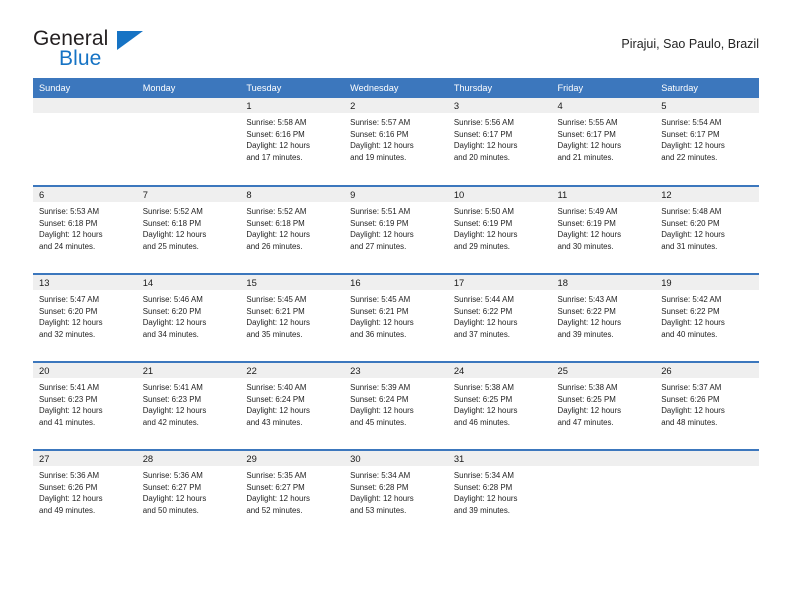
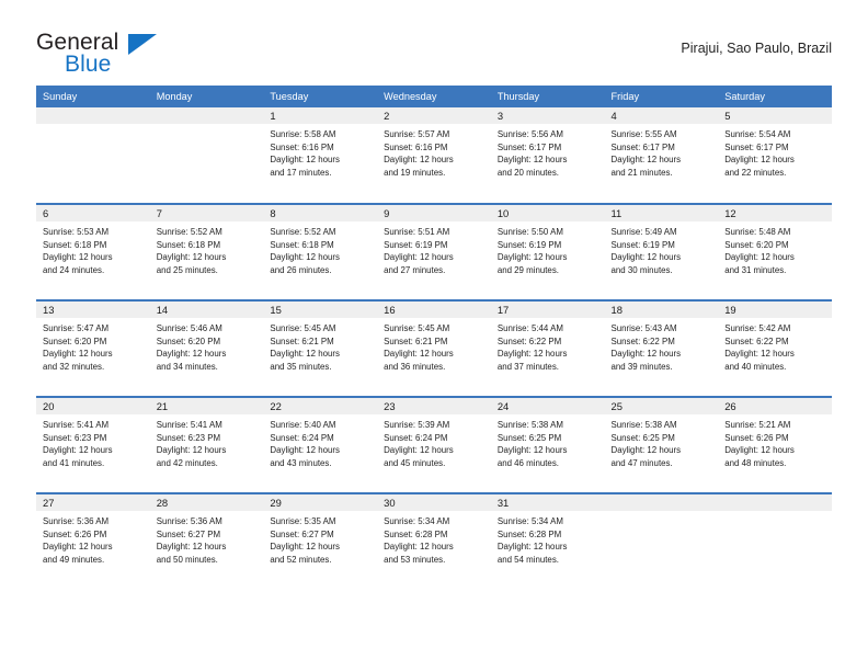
  General
  Blue
  Pirajui, Sao Paulo, Brazil
  Sunday	Monday	Tuesday	Wednesday	Thursday	Friday	Saturday
  		1Sunrise: 5:58 AMSunset: 6:16 PMDaylight: 12 hoursand 17 minutes.	2Sunrise: 5:57 AMSunset: 6:16 PMDaylight: 12 hoursand 19 minutes.	3Sunrise: 5:56 AMSunset: 6:17 PMDaylight: 12 hoursand 20 minutes.	4Sunrise: 5:55 AMSunset: 6:17 PMDaylight: 12 hoursand 21 minutes.	5Sunrise: 5:54 AMSunset: 6:17 PMDaylight: 12 hoursand 22 minutes.
  6Sunrise: 5:53 AMSunset: 6:18 PMDaylight: 12 hoursand 24 minutes.	7Sunrise: 5:52 AMSunset: 6:18 PMDaylight: 12 hoursand 25 minutes.	8Sunrise: 5:52 AMSunset: 6:18 PMDaylight: 12 hoursand 26 minutes.	9Sunrise: 5:51 AMSunset: 6:19 PMDaylight: 12 hoursand 27 minutes.	10Sunrise: 5:50 AMSunset: 6:19 PMDaylight: 12 hoursand 29 minutes.	11Sunrise: 5:49 AMSunset: 6:19 PMDaylight: 12 hoursand 30 minutes.	12Sunrise: 5:48 AMSunset: 6:20 PMDaylight: 12 hoursand 31 minutes.
  13Sunrise: 5:47 AMSunset: 6:20 PMDaylight: 12 hoursand 32 minutes.	14Sunrise: 5:46 AMSunset: 6:20 PMDaylight: 12 hoursand 34 minutes.	15Sunrise: 5:45 AMSunset: 6:21 PMDaylight: 12 hoursand 35 minutes.	16Sunrise: 5:45 AMSunset: 6:21 PMDaylight: 12 hoursand 36 minutes.	17Sunrise: 5:44 AMSunset: 6:22 PMDaylight: 12 hoursand 37 minutes.	18Sunrise: 5:43 AMSunset: 6:22 PMDaylight: 12 hoursand 39 minutes.	19Sunrise: 5:42 AMSunset: 6:22 PMDaylight: 12 hoursand 40 minutes.
- 20Sunrise: 5:41 AMSunset: 6:23 PMDaylight: 12 hoursand 41 minutes.	21Sunrise: 5:41 AMSunset: 6:23 PMDaylight: 12 hoursand 42 minutes.	22Sunrise: 5:40 AMSunset: 6:24 PMDaylight: 12 hoursand 43 minutes.	23Sunrise: 5:39 AMSunset: 6:24 PMDaylight: 12 hoursand 45 minutes.	24Sunrise: 5:38 AMSunset: 6:25 PMDaylight: 12 hoursand 46 minutes.	25Sunrise: 5:38 AMSunset: 6:25 PMDaylight: 12 hoursand 47 minutes.	26Sunrise: 5:37 AMSunset: 6:26 PMDaylight: 12 hoursand 48 minutes.
+ 20Sunrise: 5:41 AMSunset: 6:23 PMDaylight: 12 hoursand 41 minutes.	21Sunrise: 5:41 AMSunset: 6:23 PMDaylight: 12 hoursand 42 minutes.	22Sunrise: 5:40 AMSunset: 6:24 PMDaylight: 12 hoursand 43 minutes.	23Sunrise: 5:39 AMSunset: 6:24 PMDaylight: 12 hoursand 45 minutes.	24Sunrise: 5:38 AMSunset: 6:25 PMDaylight: 12 hoursand 46 minutes.	25Sunrise: 5:38 AMSunset: 6:25 PMDaylight: 12 hoursand 47 minutes.	26Sunrise: 5:21 AMSunset: 6:26 PMDaylight: 12 hoursand 48 minutes.
- 27Sunrise: 5:36 AMSunset: 6:26 PMDaylight: 12 hoursand 49 minutes.	28Sunrise: 5:36 AMSunset: 6:27 PMDaylight: 12 hoursand 50 minutes.	29Sunrise: 5:35 AMSunset: 6:27 PMDaylight: 12 hoursand 52 minutes.	30Sunrise: 5:34 AMSunset: 6:28 PMDaylight: 12 hoursand 53 minutes.	31Sunrise: 5:34 AMSunset: 6:28 PMDaylight: 12 hoursand 39 minutes.
+ 27Sunrise: 5:36 AMSunset: 6:26 PMDaylight: 12 hoursand 49 minutes.	28Sunrise: 5:36 AMSunset: 6:27 PMDaylight: 12 hoursand 50 minutes.	29Sunrise: 5:35 AMSunset: 6:27 PMDaylight: 12 hoursand 52 minutes.	30Sunrise: 5:34 AMSunset: 6:28 PMDaylight: 12 hoursand 53 minutes.	31Sunrise: 5:34 AMSunset: 6:28 PMDaylight: 12 hoursand 54 minutes.
